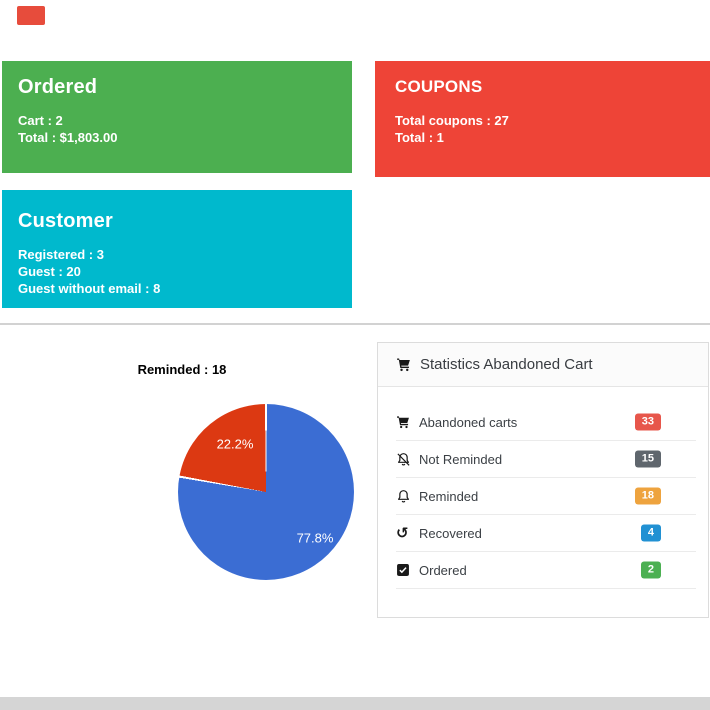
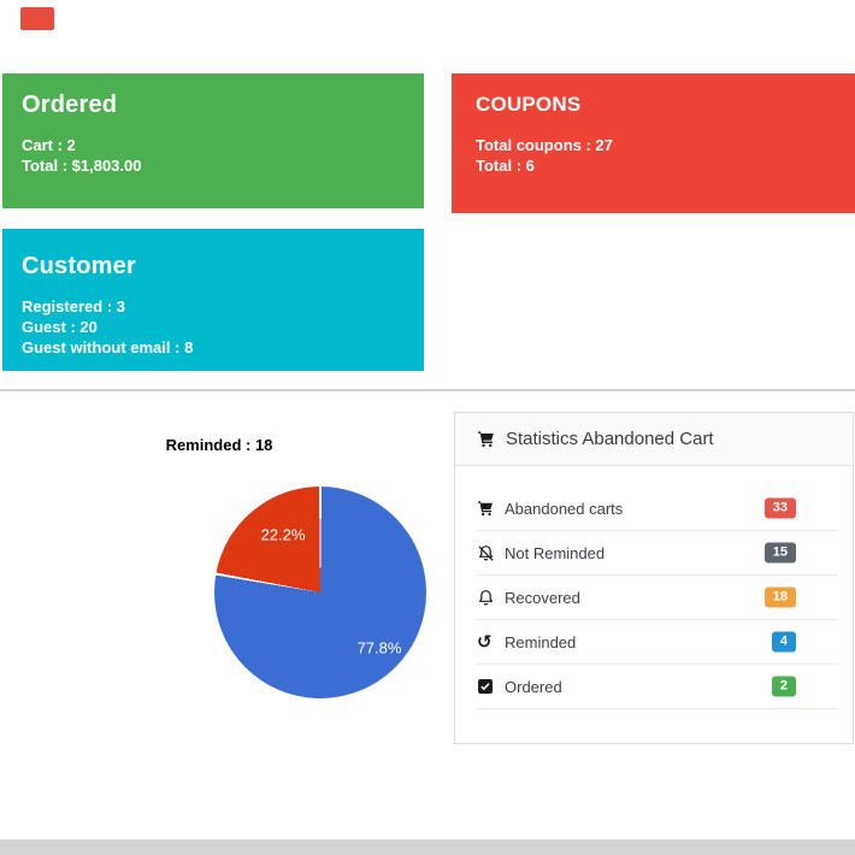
  Ordered
  Cart : 2
  Total : $1,803.00
  COUPONS
  Total coupons : 27
- Total : 1
+ Total : 6
  Customer
  Registered : 3
  Guest : 20
  Guest without email : 8
  Reminded : 18
  77.8%
  22.2%
  Statistics Abandoned Cart
  Abandoned carts
  33
  Not Reminded
  15
- Reminded
+ Recovered
  18
  ↺
- Recovered
+ Reminded
  4
  Ordered
  2
